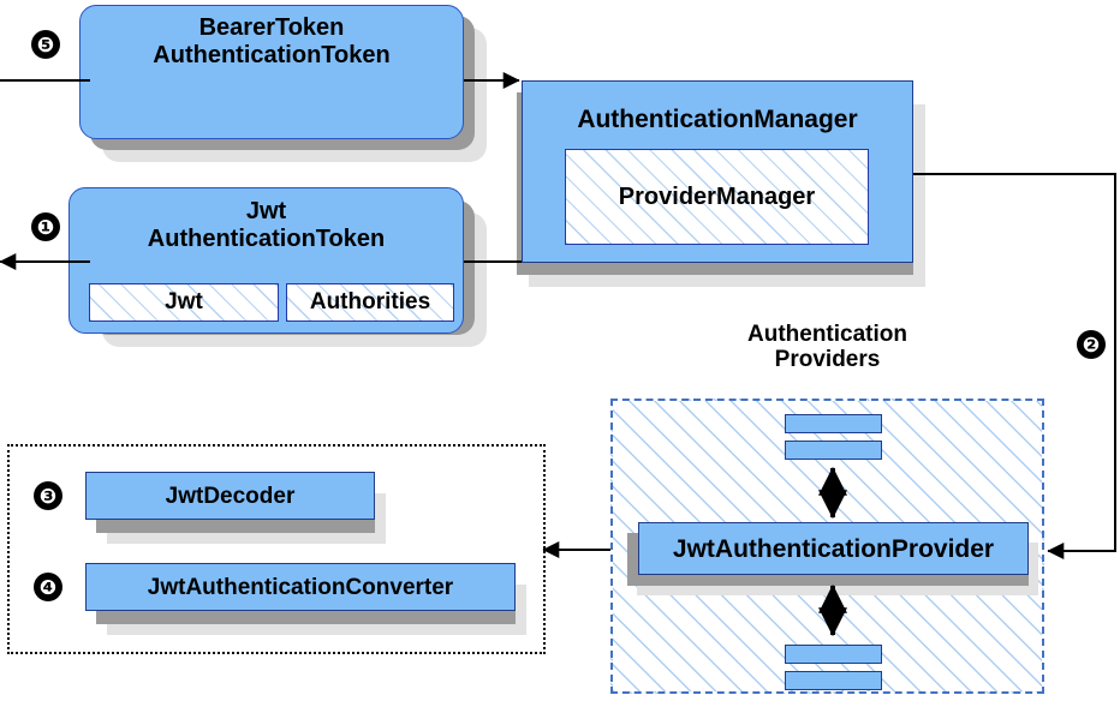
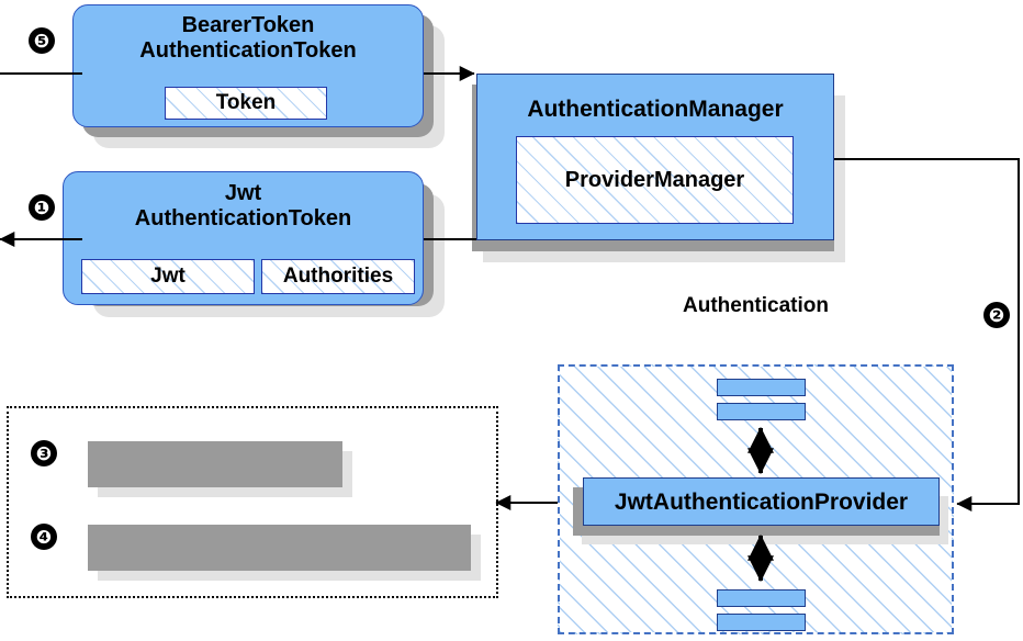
  Authentication
- Providers
  JwtAuthenticationProvider
- JwtDecoder
- JwtAuthenticationConverter
  AuthenticationManager
  ProviderManager
  BearerToken
  AuthenticationToken
+ Token
  Jwt
  AuthenticationToken
  Jwt
  Authorities
  ❺
  ❷
  ❸
  ❹
  ❶
